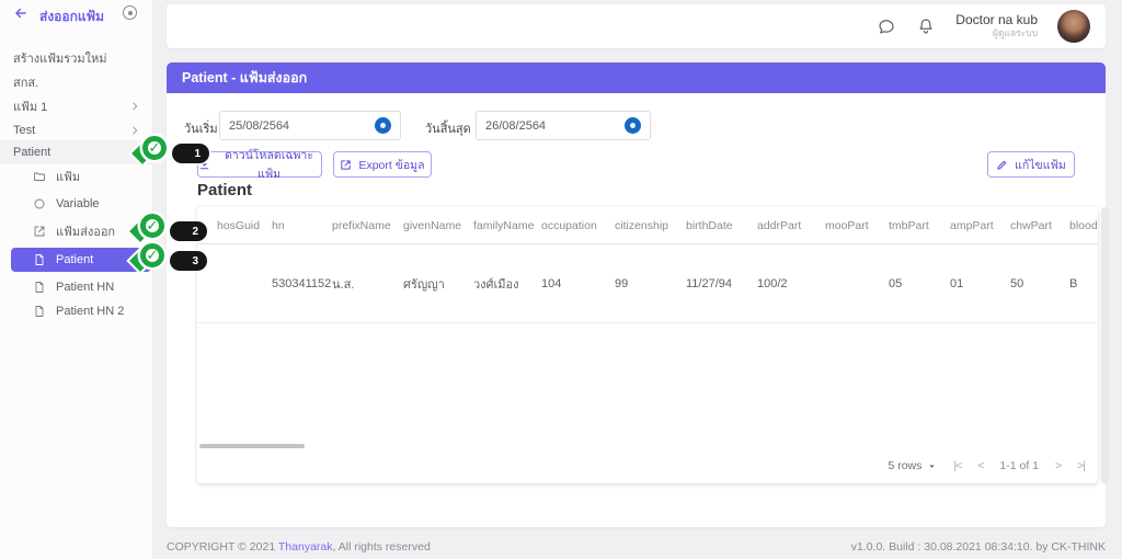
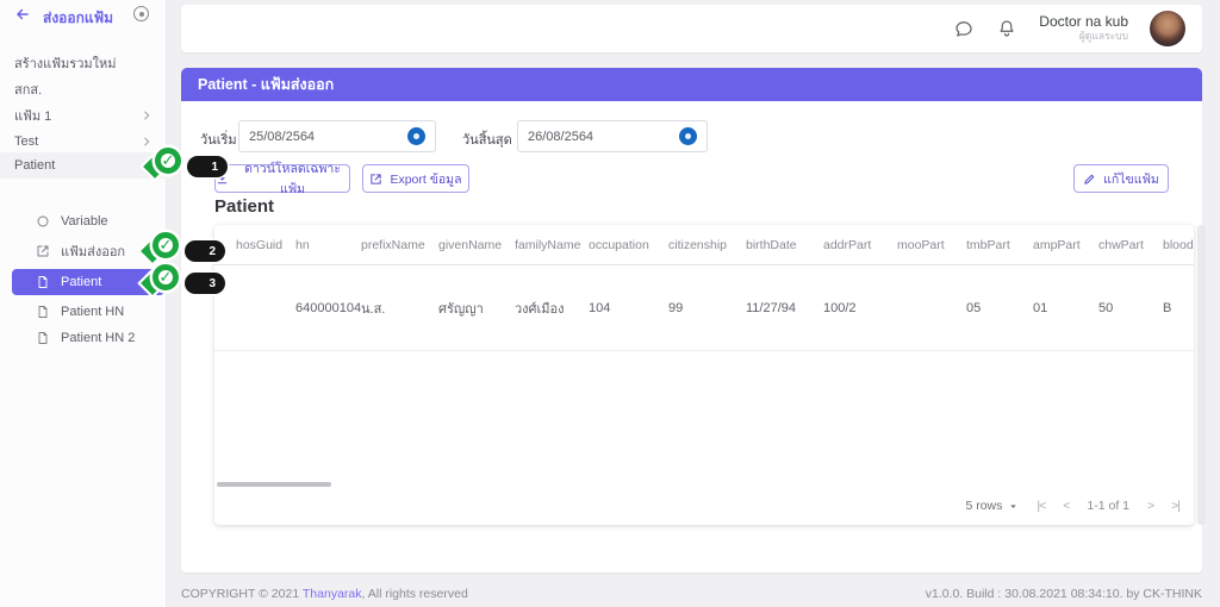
  ส่งออกแฟ้ม
  สร้างแฟ้มรวมใหม่
  สกส.
  แฟ้ม 1
  Test
  Patient
- แฟ้ม
  Variable
  แฟ้มส่งออก
  Patient
  Patient HN
  Patient HN 2
  Doctor na kub
  ผู้ดูแลระบบ
  Patient - แฟ้มส่งออก
  วันเริ่ม
  25/08/2564
  วันสิ้นสุด
  26/08/2564
  ดาวน์โหลดเฉพาะแฟ้ม
  Export ข้อมูล
  แก้ไขแฟ้ม
  Patient
  hosGuid
  hn
  prefixName
  givenName
  familyName
  occupation
  citizenship
  birthDate
  addrPart
  mooPart
  tmbPart
  ampPart
  chwPart
- 530341152
+ 640000104
  น.ส.
  ศรัญญา
  วงศ์เมือง
  104
  99
  11/27/94
  100/2
  05
  01
  50
  B
  5 rows
  |<
  <
  1-1 of 1
  >
  >|
  COPYRIGHT © 2021 Thanyarak, All rights reserved
  v1.0.0. Build : 30.08.2021 08:34:10. by CK-THINK
  1
  ✓
  2
  ✓
  3
  ✓
